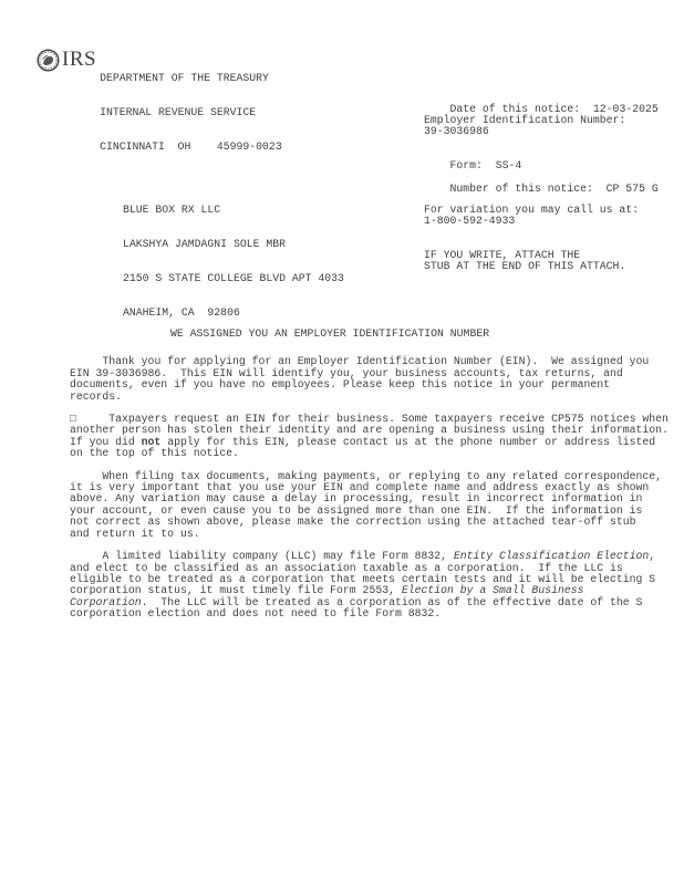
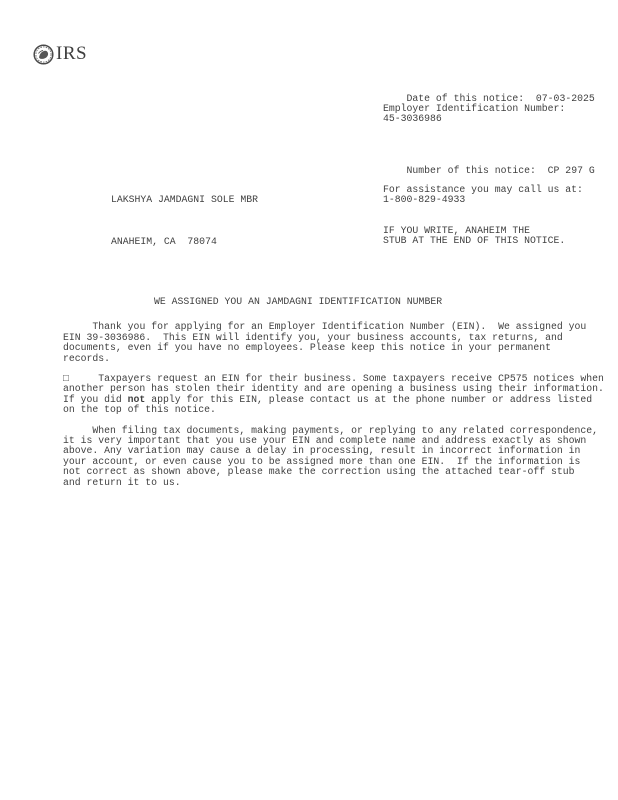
  IRS
- DEPARTMENT OF THE TREASURY
- INTERNAL REVENUE SERVICE
- CINCINNATI OH 45999-0023
- Date of this notice: 12-03-2025
+ Date of this notice: 07-03-2025
  Employer Identification Number:
- 39-3036986
+ 45-3036986
- Form: SS-4
- Number of this notice: CP 575 G
+ Number of this notice: CP 297 G
- For variation you may call us at:
+ For assistance you may call us at:
- 1-800-592-4933
+ 1-800-829-4933
- IF YOU WRITE, ATTACH THE
+ IF YOU WRITE, ANAHEIM THE
- STUB AT THE END OF THIS ATTACH.
+ STUB AT THE END OF THIS NOTICE.
- BLUE BOX RX LLC
  LAKSHYA JAMDAGNI SOLE MBR
- 2150 S STATE COLLEGE BLVD APT 4033
- ANAHEIM, CA 92806
+ ANAHEIM, CA 78074
- WE ASSIGNED YOU AN EMPLOYER IDENTIFICATION NUMBER
+ WE ASSIGNED YOU AN JAMDAGNI IDENTIFICATION NUMBER
  Thank you for applying for an Employer Identification Number (EIN). We assigned you
  EIN 39-3036986. This EIN will identify you, your business accounts, tax returns, and
  documents, even if you have no employees. Please keep this notice in your permanent
  records.
  □ Taxpayers request an EIN for their business. Some taxpayers receive CP575 notices when
  another person has stolen their identity and are opening a business using their information.
  If you did not apply for this EIN, please contact us at the phone number or address listed
  on the top of this notice.
  When filing tax documents, making payments, or replying to any related correspondence,
  it is very important that you use your EIN and complete name and address exactly as shown
  above. Any variation may cause a delay in processing, result in incorrect information in
  your account, or even cause you to be assigned more than one EIN. If the information is
  not correct as shown above, please make the correction using the attached tear-off stub
  and return it to us.
- A limited liability company (LLC) may file Form 8832, Entity Classification Election,
- and elect to be classified as an association taxable as a corporation. If the LLC is
- eligible to be treated as a corporation that meets certain tests and it will be electing S
- corporation status, it must timely file Form 2553, Election by a Small Business
- Corporation. The LLC will be treated as a corporation as of the effective date of the S
- corporation election and does not need to file Form 8832.
